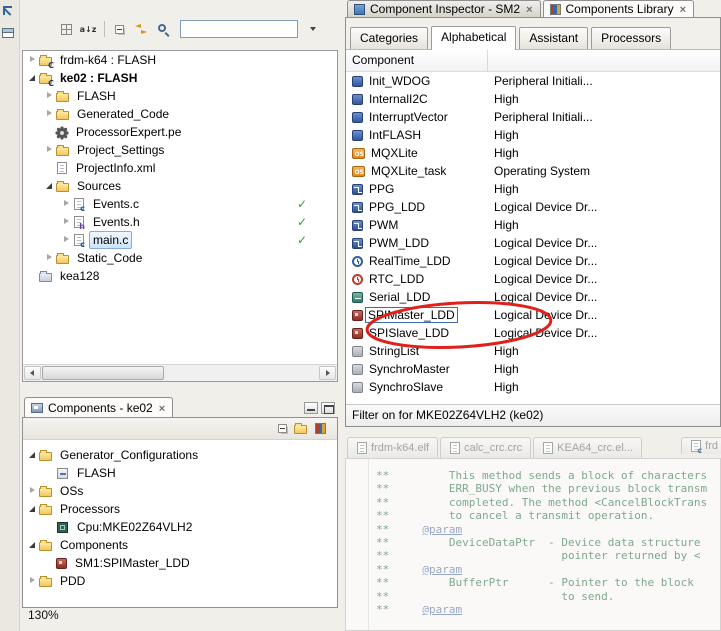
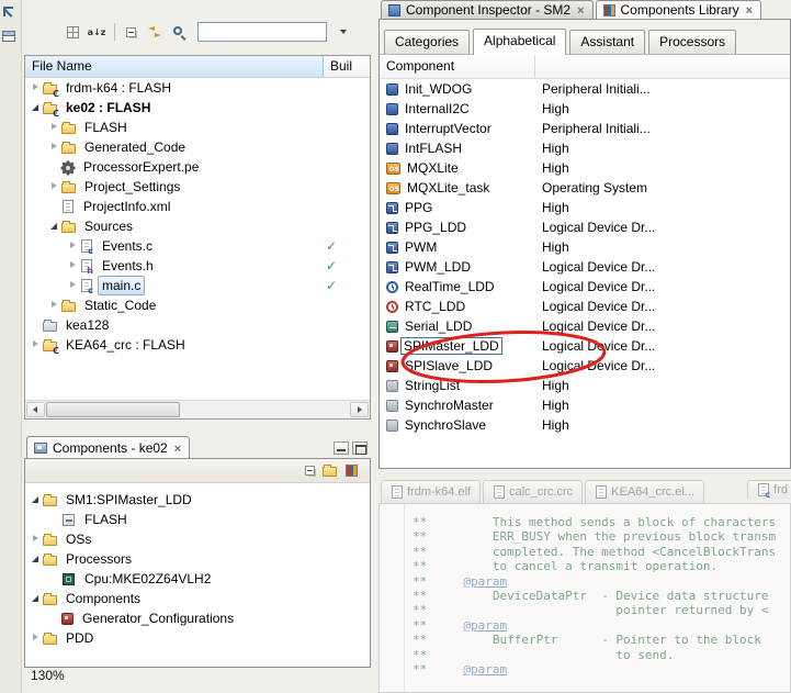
+ File Name
+ Buil
  frdm-k64 : FLASH
  ke02 : FLASH
  FLASH
  Generated_Code
  ProcessorExpert.pe
  Project_Settings
  ProjectInfo.xml
  Sources
  Events.c
  ✓
  Events.h
  ✓
  main.c
  ✓
  Static_Code
  kea128
+ KEA64_crc : FLASH
  Components - ke02
- Generator_Configurations
+ SM1:SPIMaster_LDD
  FLASH
  OSs
  Processors
  Cpu:MKE02Z64VLH2
  Components
- SM1:SPIMaster_LDD
+ Generator_Configurations
  PDD
  130%
  Component Inspector - SM2
  Components Library
  Categories
  Alphabetical
  Assistant
  Processors
  Component
  Init_WDOG
  Peripheral Initiali...
  InternalI2C
  High
  InterruptVector
  Peripheral Initiali...
  IntFLASH
  High
  MQXLite
  High
  MQXLite_task
  Operating System
  PPG
  High
  PPG_LDD
  Logical Device Dr...
  PWM
  High
  PWM_LDD
  Logical Device Dr...
  RealTime_LDD
  Logical Device Dr...
  RTC_LDD
  Logical Device Dr...
  Serial_LDD
  Logical Device Dr...
  SPMaster_LDD
  Logical Dvice Dr...
  SPISlave_LDD
  Logicalevice Dr...
  StringList
  High
  SynchroMaster
  High
  SynchroSlave
  High
- Filter on for MKE02Z64VLH2 (ke02)
  frdm-k64.elf
  calc_crc.crc
  KEA64_crc.el...
  frd
  ** This method sends a block of characters
  ** ERR_BUSY when the previous block transm
  ** completed. The method <CancelBlockTrans
  ** to cancel a transmit operation.
  ** @param
  ** DeviceDataPtr - Device data structure
  ** pointer returned by <
  ** @param
  ** BufferPtr - Pointer to the block
  ** to send.
  ** @param
